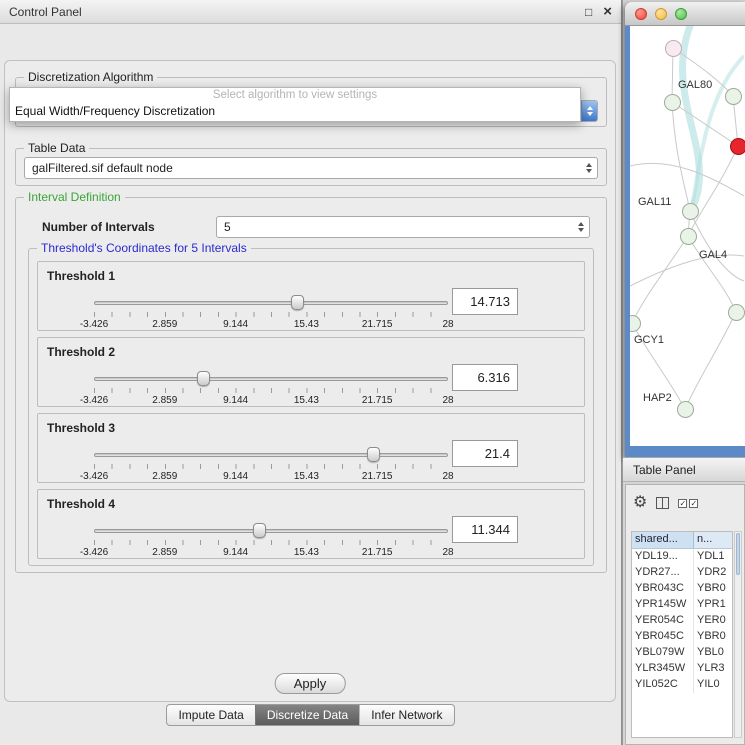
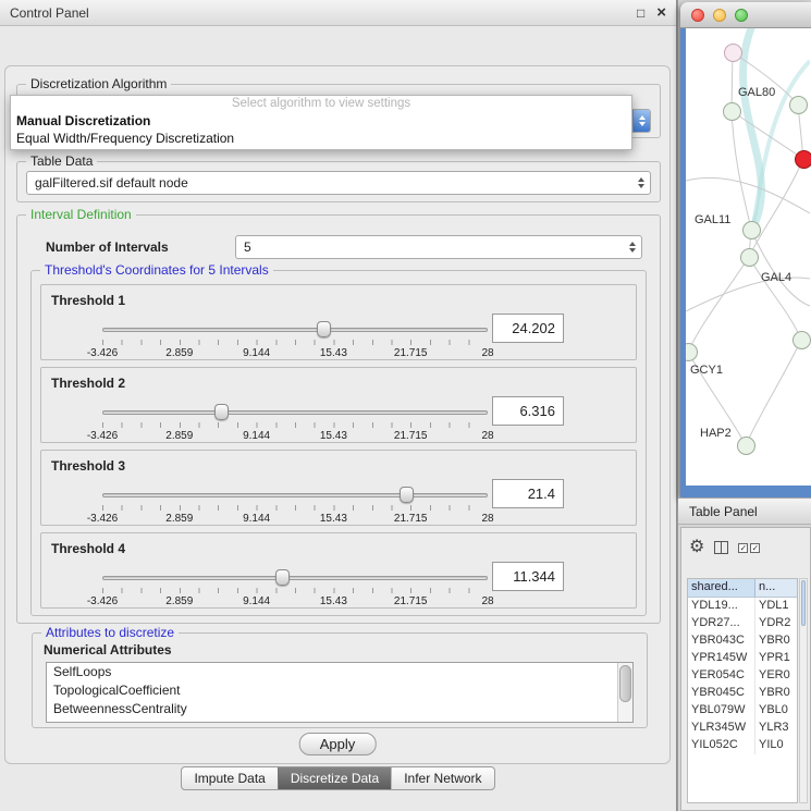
  Control Panel
  □
  ×
  Discretization Algorithm
  Select algorithm to view settings
+ Manual Discretization
  Equal Width/Frequency Discretization
  Table Data
  galFiltered.sif default node
  Interval Definition
  Number of Intervals
  5
  Threshold's Coordinates for 5 Intervals
  Threshold 1
  -3.426
  2.859
  9.144
  15.43
  21.715
  28
- 14.713
+ 24.202
  Threshold 2
  -3.426
  2.859
  9.144
  15.43
  21.715
  28
  6.316
  Threshold 3
  -3.426
  2.859
  9.144
  15.43
  21.715
  28
  21.4
  Threshold 4
  -3.426
  2.859
  9.144
  15.43
  21.715
  28
  11.344
+ Attributes to discretize
+ Numerical Attributes
+ SelfLoops
+ TopologicalCoefficient
+ BetweennessCentrality
  Apply
  Impute Data
  Discretize Data
  Infer Network
  GAL80
  GAL11
  GAL4
  GCY1
  HAP2
  Table Panel
  ⚙
  ✓
  ✓
  shared...
  n...
  YDL19...
  YDL1
  YDR27...
  YDR2
  YBR043C
  YBR0
  YPR145W
  YPR1
  YER054C
  YER0
  YBR045C
  YBR0
  YBL079W
  YBL0
  YLR345W
  YLR3
  YIL052C
  YIL0
